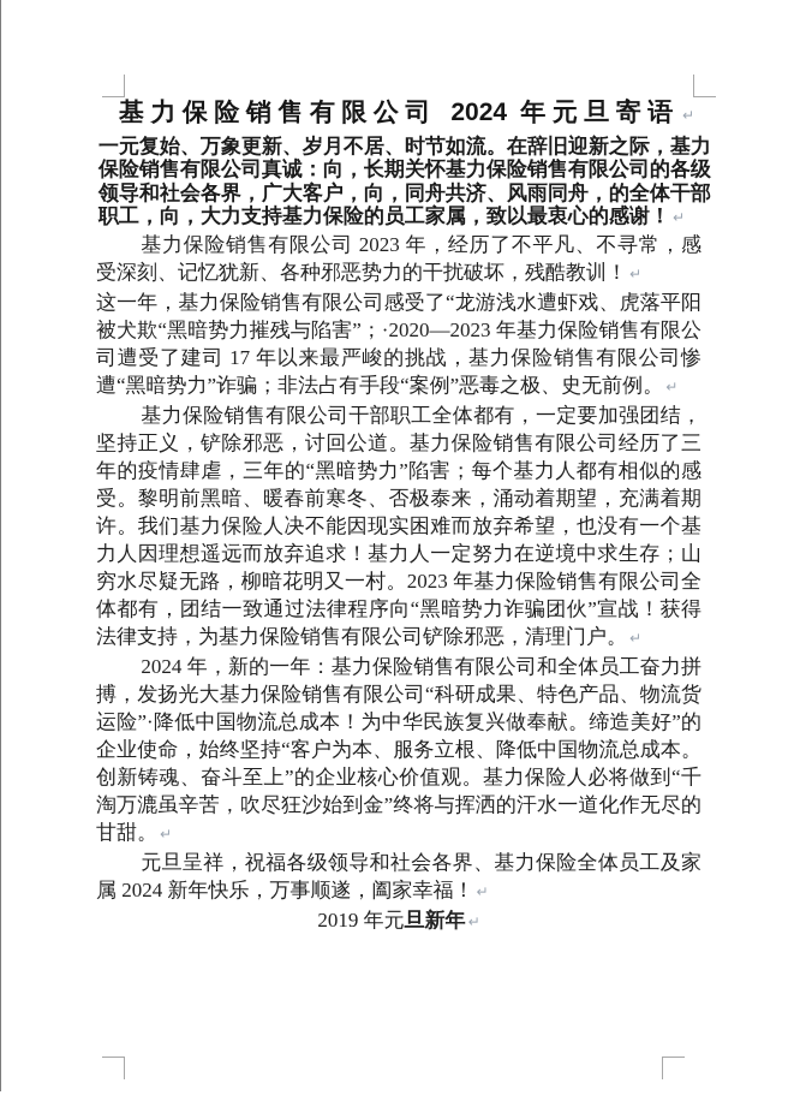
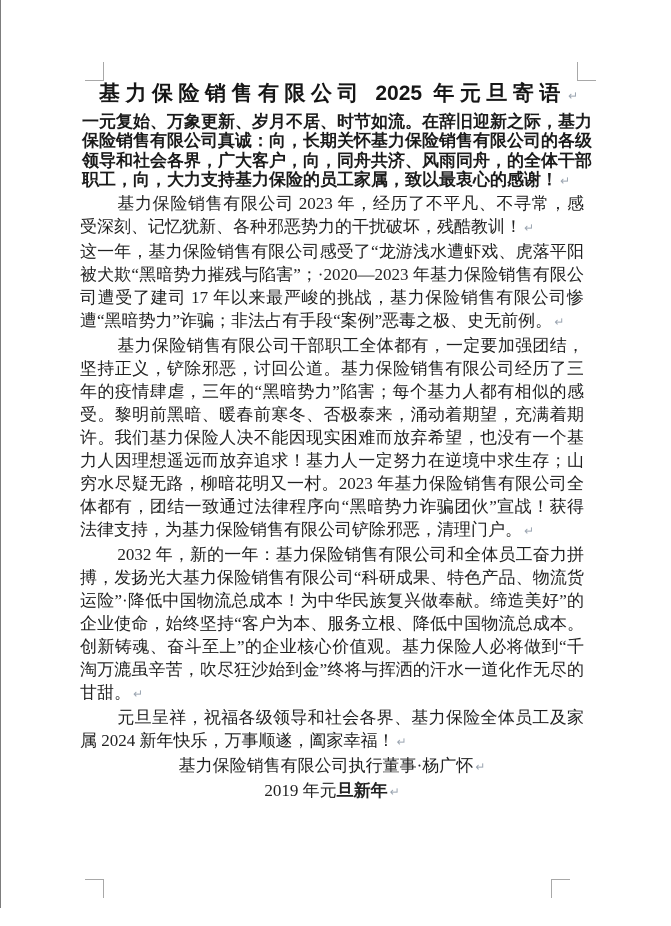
- 基力保险销售有限公司 2024 年元旦寄语 ↵
+ 基力保险销售有限公司 2025 年元旦寄语 ↵
  一元复始、万象更新、岁月不居、时节如流。在辞旧迎新之际，基力保险销售有限公司真诚：向，长期关怀基力保险销售有限公司的各级领导和社会各界，广大客户，向，同舟共济、风雨同舟，的全体干部职工，向，大力支持基力保险的员工家属，致以最衷心的感谢！ ↵
  基力保险销售有限公司 2023 年，经历了不平凡、不寻常，感受深刻、记忆犹新、各种邪恶势力的干扰破坏，残酷教训！ ↵
  这一年，基力保险销售有限公司感受了“龙游浅水遭虾戏、虎落平阳被犬欺“黑暗势力摧残与陷害”；·2020—2023 年基力保险销售有限公司遭受了建司 17 年以来最严峻的挑战，基力保险销售有限公司惨遭“黑暗势力”诈骗；非法占有手段“案例”恶毒之极、史无前例。 ↵
  基力保险销售有限公司干部职工全体都有，一定要加强团结，坚持正义，铲除邪恶，讨回公道。基力保险销售有限公司经历了三年的疫情肆虐，三年的“黑暗势力”陷害；每个基力人都有相似的感受。黎明前黑暗、暖春前寒冬、否极泰来，涌动着期望，充满着期许。我们基力保险人决不能因现实困难而放弃希望，也没有一个基力人因理想遥远而放弃追求！基力人一定努力在逆境中求生存；山穷水尽疑无路，柳暗花明又一村。2023 年基力保险销售有限公司全体都有，团结一致通过法律程序向“黑暗势力诈骗团伙”宣战！获得法律支持，为基力保险销售有限公司铲除邪恶，清理门户。 ↵
- 2024 年，新的一年：基力保险销售有限公司和全体员工奋力拼搏，发扬光大基力保险销售有限公司“科研成果、特色产品、物流货运险”·降低中国物流总成本！为中华民族复兴做奉献。缔造美好”的企业使命，始终坚持“客户为本、服务立根、降低中国物流总成本。创新铸魂、奋斗至上”的企业核心价值观。基力保险人必将做到“千淘万漉虽辛苦，吹尽狂沙始到金”终将与挥洒的汗水一道化作无尽的甘甜。 ↵
+ 2032 年，新的一年：基力保险销售有限公司和全体员工奋力拼搏，发扬光大基力保险销售有限公司“科研成果、特色产品、物流货运险”·降低中国物流总成本！为中华民族复兴做奉献。缔造美好”的企业使命，始终坚持“客户为本、服务立根、降低中国物流总成本。创新铸魂、奋斗至上”的企业核心价值观。基力保险人必将做到“千淘万漉虽辛苦，吹尽狂沙始到金”终将与挥洒的汗水一道化作无尽的甘甜。 ↵
  元旦呈祥，祝福各级领导和社会各界、基力保险全体员工及家属 2024 新年快乐，万事顺遂，阖家幸福！ ↵
+ 基力保险销售有限公司执行董事·杨广怀 ↵
  2019 年元旦新年 ↵
